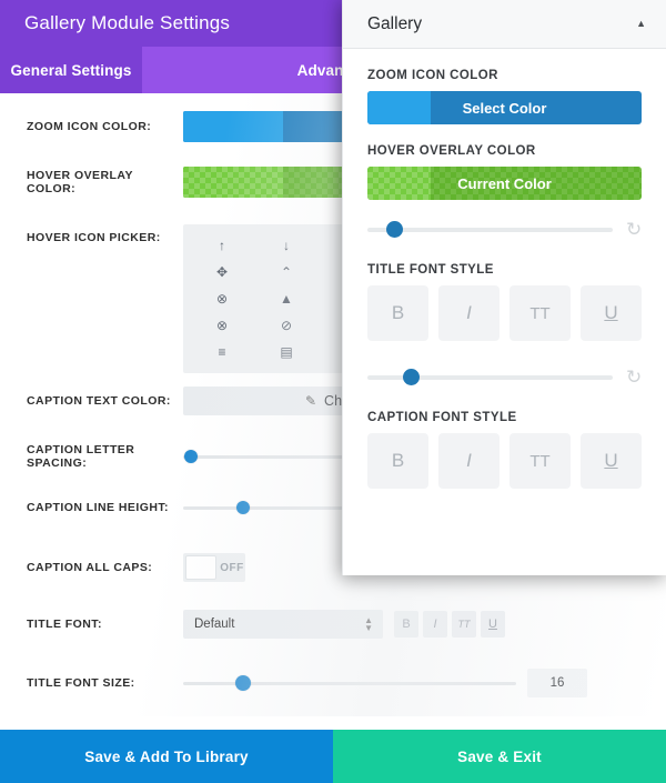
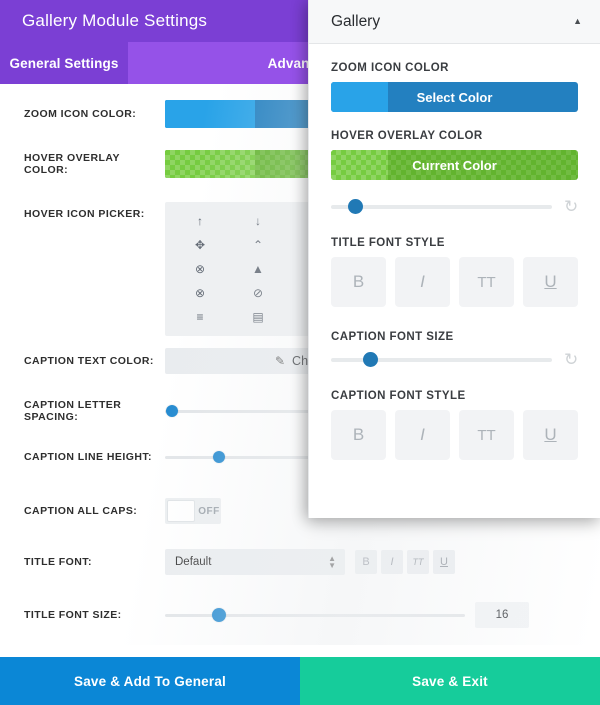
  Gallery Module Settings
  General Settings
- Save & Add To Library
+ Save & Add To General
  Save & Exit
  Gallery
  ▲
  ZOOM ICON COLOR
  Select Color
  HOVER OVERLAY COLOR
  Current Color
  TITLE FONT STYLE
  B
  I
  TT
  U
+ CAPTION FONT SIZE
  CAPTION FONT STYLE
  B
  I
  TT
  U
